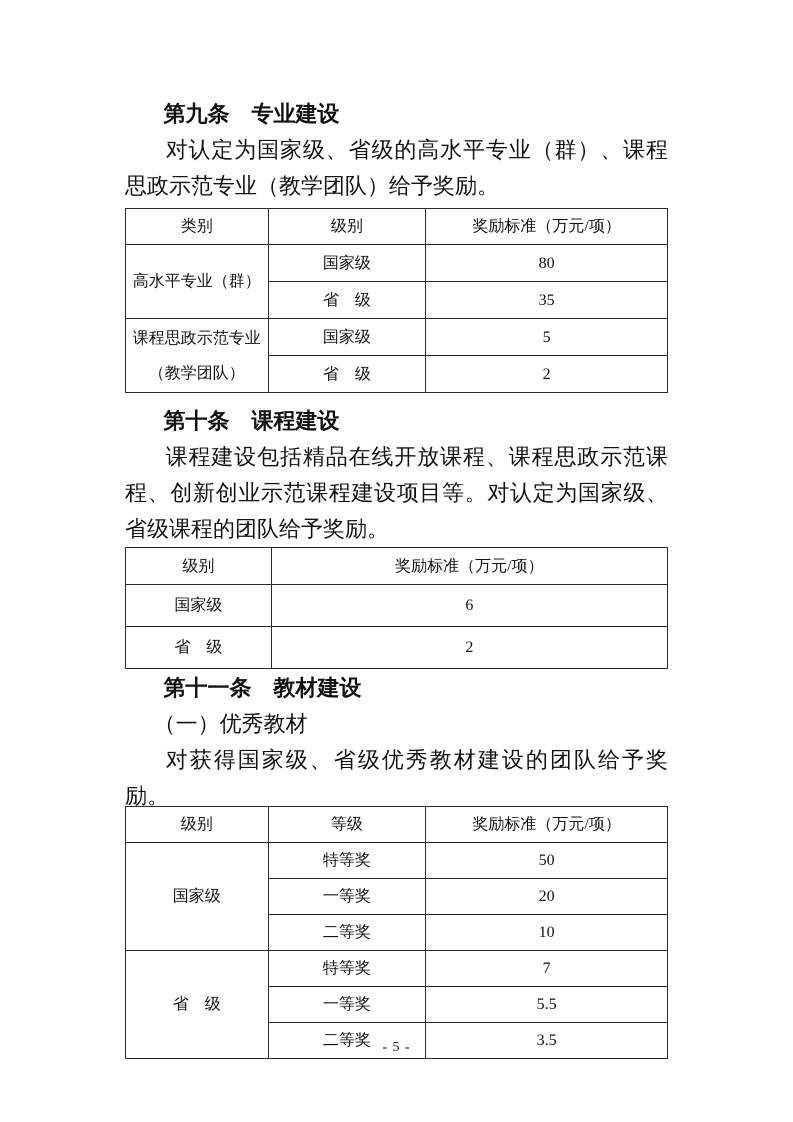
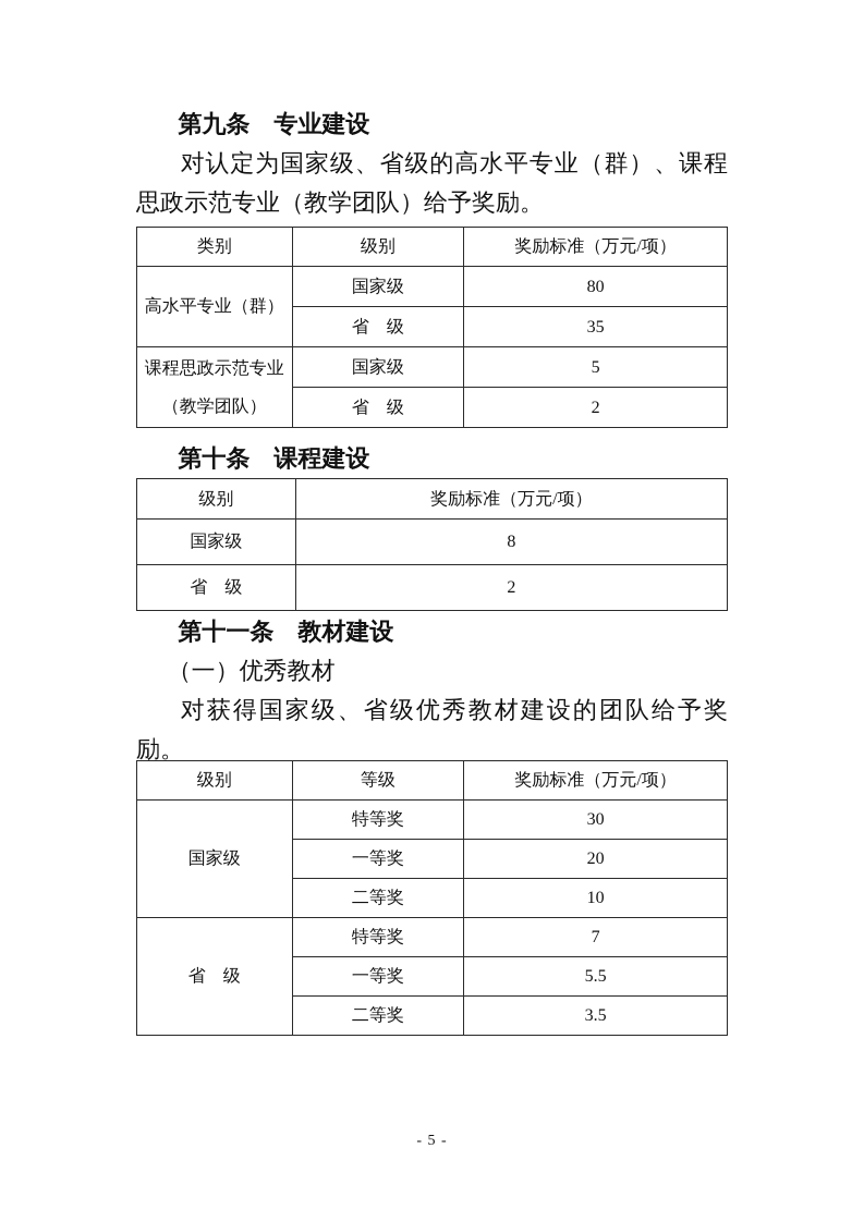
  第九条 专业建设
  对认定为国家级、省级的高水平专业（群）、课程思政示范专业（教学团队）给予奖励。
  类别	级别	奖励标准（万元/项）
  高水平专业（群）	国家级	80
  省 级	35
  课程思政示范专业（教学团队）	国家级	5
  省 级	2
  第十条 课程建设
- 课程建设包括精品在线开放课程、课程思政示范课程、创新创业示范课程建设项目等。对认定为国家级、省级课程的团队给予奖励。
  级别	奖励标准（万元/项）
- 国家级	6
+ 国家级	8
  省 级	2
  第十一条 教材建设
  （一）优秀教材
  对获得国家级、省级优秀教材建设的团队给予奖励。
  级别	等级	奖励标准（万元/项）
- 国家级	特等奖	50
+ 国家级	特等奖	30
  一等奖	20
  二等奖	10
  省 级	特等奖	7
  一等奖	5.5
  二等奖	3.5
  - 5 -
